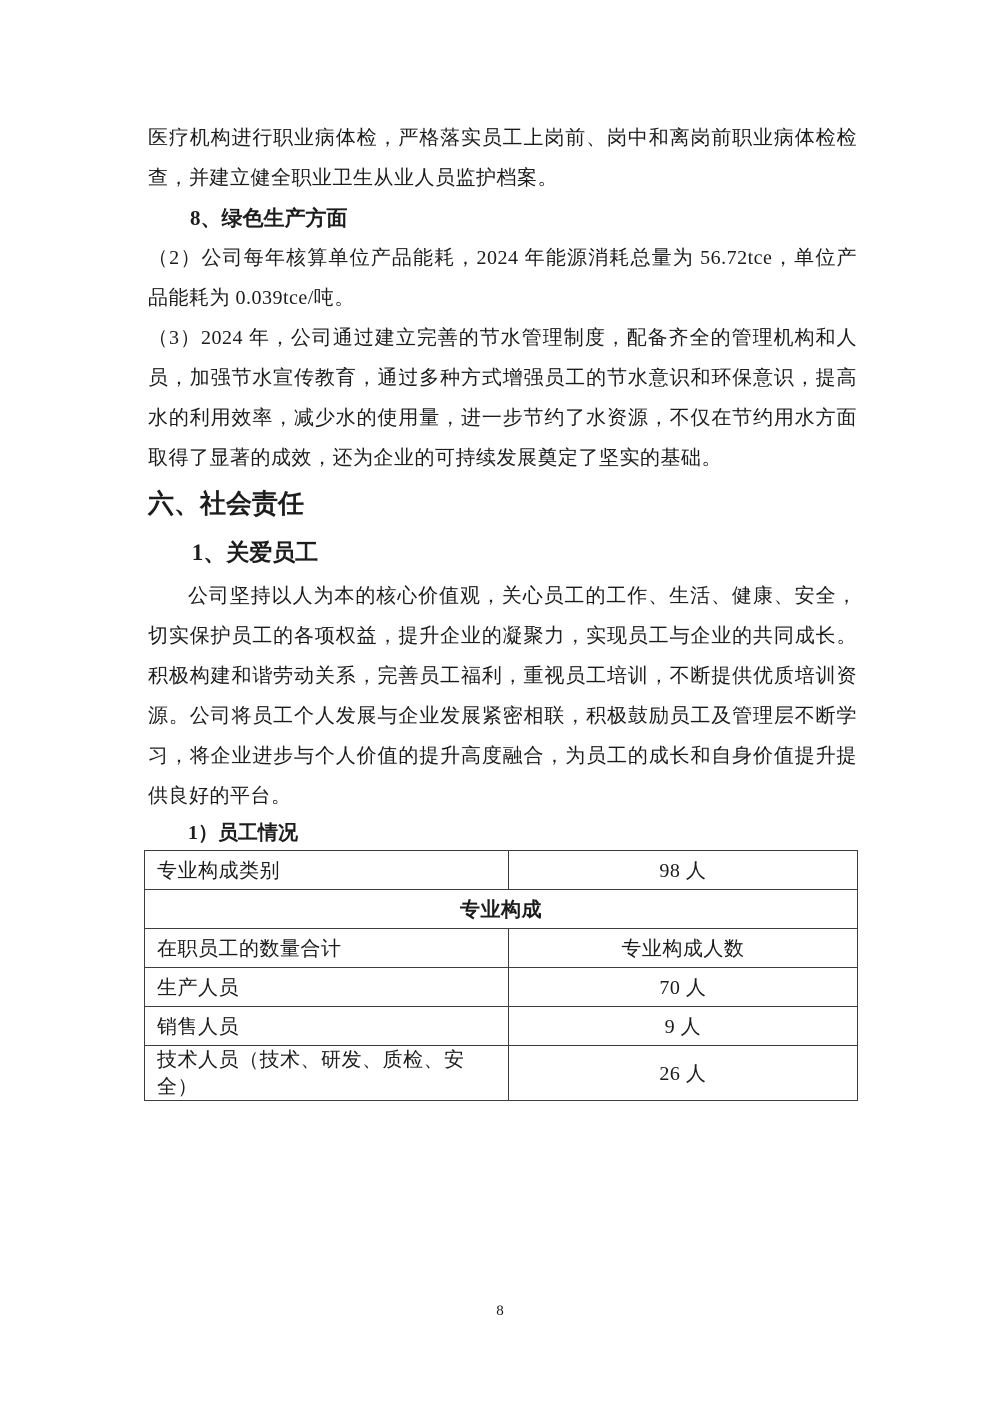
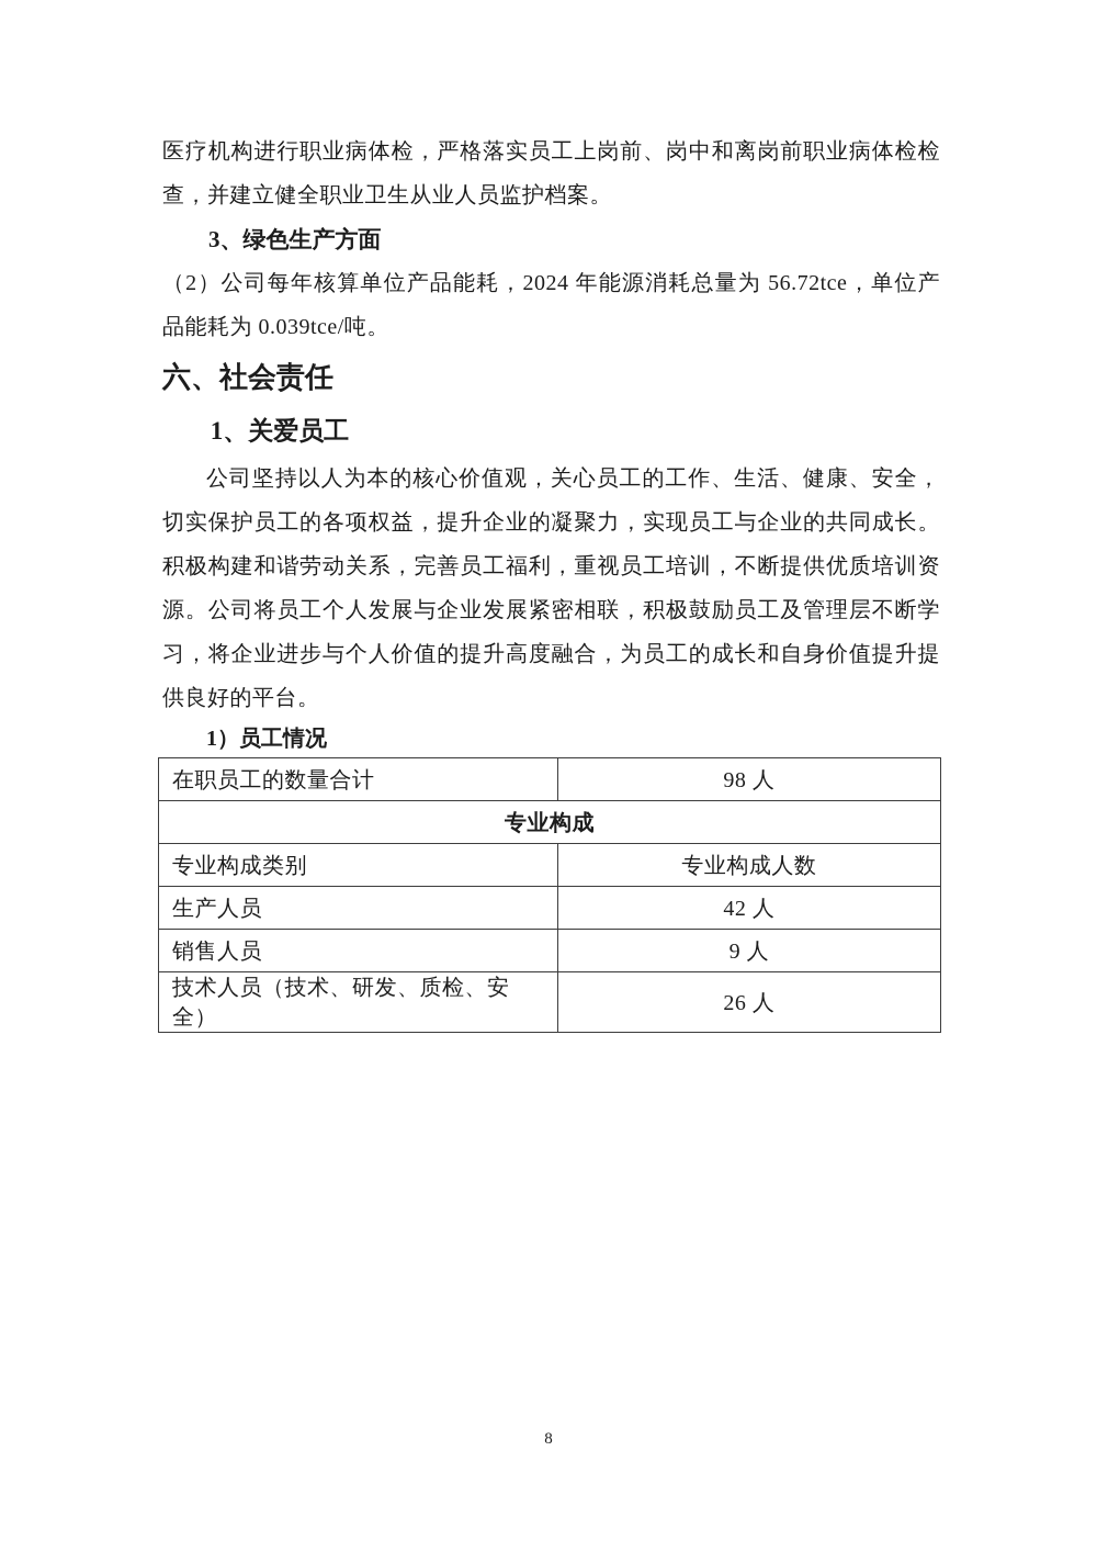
  医疗机构进行职业病体检，严格落实员工上岗前、岗中和离岗前职业病体检检查，并建立健全职业卫生从业人员监护档案。
- 8、绿色生产方面
+ 3、绿色生产方面
  （2）公司每年核算单位产品能耗，2024 年能源消耗总量为 56.72tce，单位产品能耗为 0.039tce/吨。
- （3）2024 年，公司通过建立完善的节水管理制度，配备齐全的管理机构和人员，加强节水宣传教育，通过多种方式增强员工的节水意识和环保意识，提高水的利用效率，减少水的使用量，进一步节约了水资源，不仅在节约用水方面取得了显著的成效，还为企业的可持续发展奠定了坚实的基础。
  六、社会责任
  1、关爱员工
  公司坚持以人为本的核心价值观，关心员工的工作、生活、健康、安全，切实保护员工的各项权益，提升企业的凝聚力，实现员工与企业的共同成长。积极构建和谐劳动关系，完善员工福利，重视员工培训，不断提供优质培训资源。公司将员工个人发展与企业发展紧密相联，积极鼓励员工及管理层不断学习，将企业进步与个人价值的提升高度融合，为员工的成长和自身价值提升提供良好的平台。
  1）员工情况
- 专业构成类别	98 人
+ 在职员工的数量合计	98 人
  专业构成
- 在职员工的数量合计	专业构成人数
+ 专业构成类别	专业构成人数
- 生产人员	70 人
+ 生产人员	42 人
  销售人员	9 人
  技术人员（技术、研发、质检、安全）	26 人
  8
